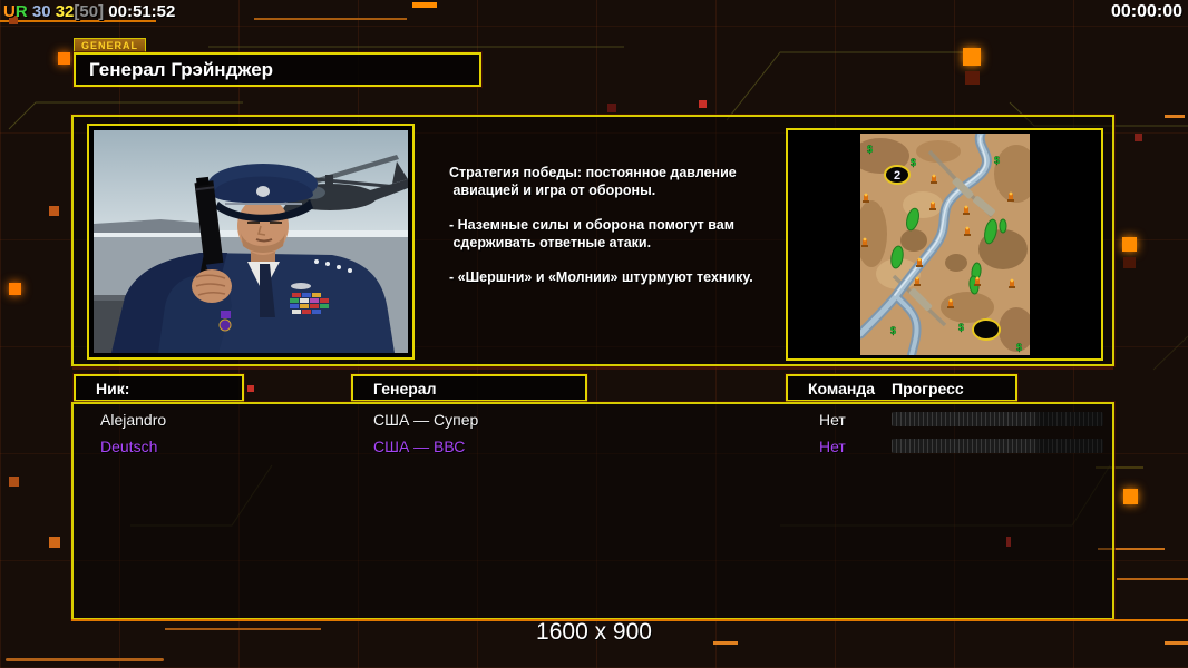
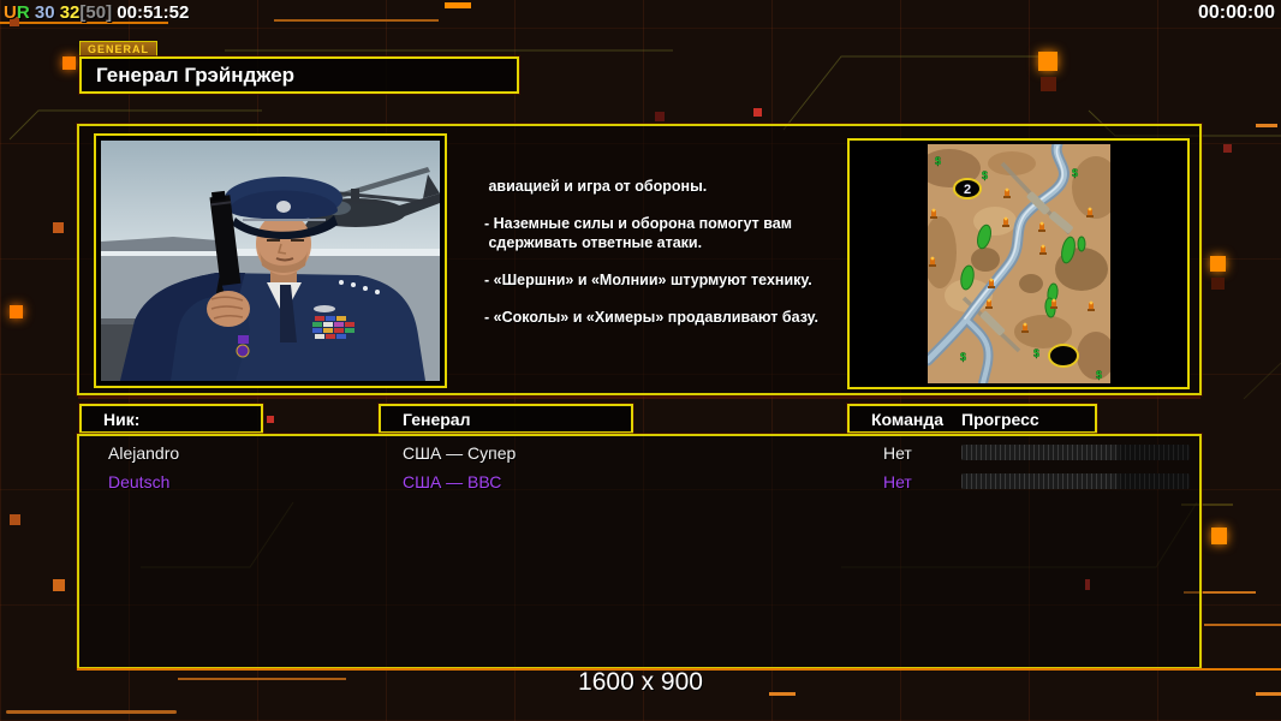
  UR 30 32[50] 00:51:52
  00:00:00
  GENERAL
  Генерал Грэйнджер
- Стратегия победы: постоянное давление
  авиацией и игра от обороны.
  - Наземные силы и оборона помогут вам
  сдерживать ответные атаки.
  - «Шершни» и «Молнии» штурмуют технику.
+ - «Соколы» и «Химеры» продавливают базу.
  $
  $
  $
  $
  $
  $
  2
  Ник:
  Генерал
  Команда
  Прогресс
  Alejandro
  США — Супер
  Нет
  Deutsch
  США — ВВС
  Нет
  1600 x 900
